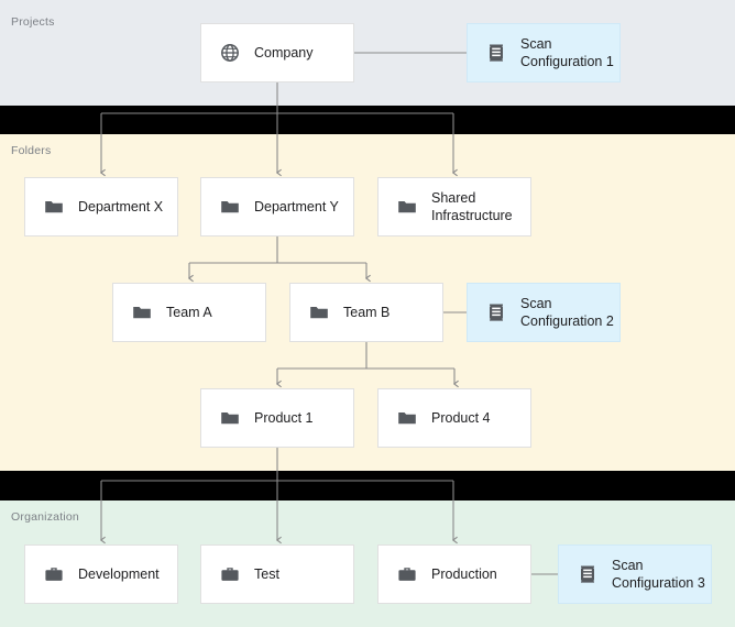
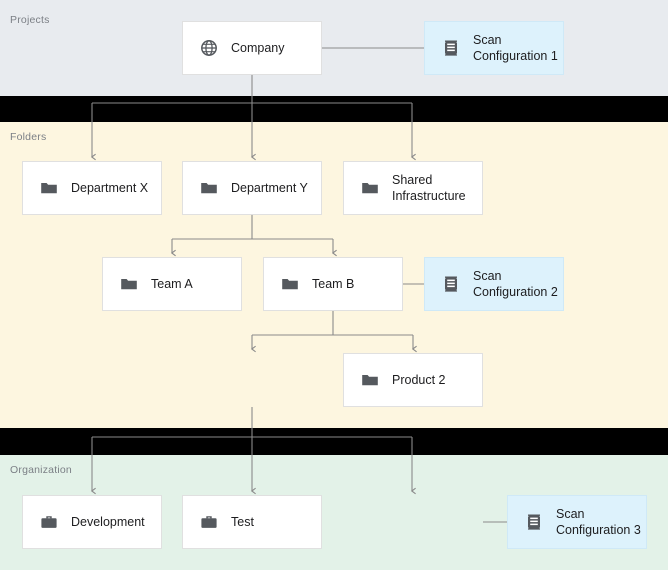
  Projects
  Folders
  Organization
  Company
  Scan
  Configuration 1
  Department X
  Department Y
  Shared
  Infrastructure
  Team A
  Team B
  Scan
  Configuration 2
- Product 1
- Product 4
+ Product 2
  Development
  Test
- Production
  Scan
  Configuration 3
